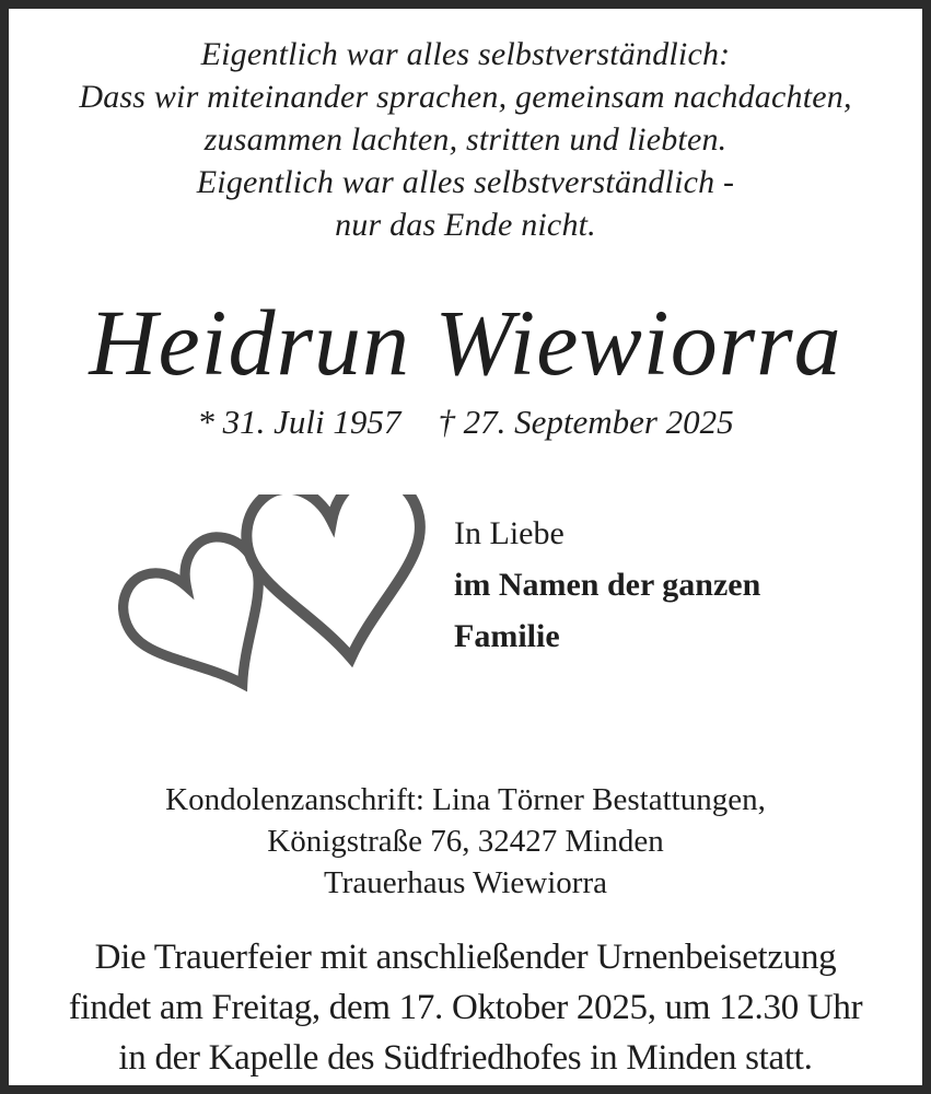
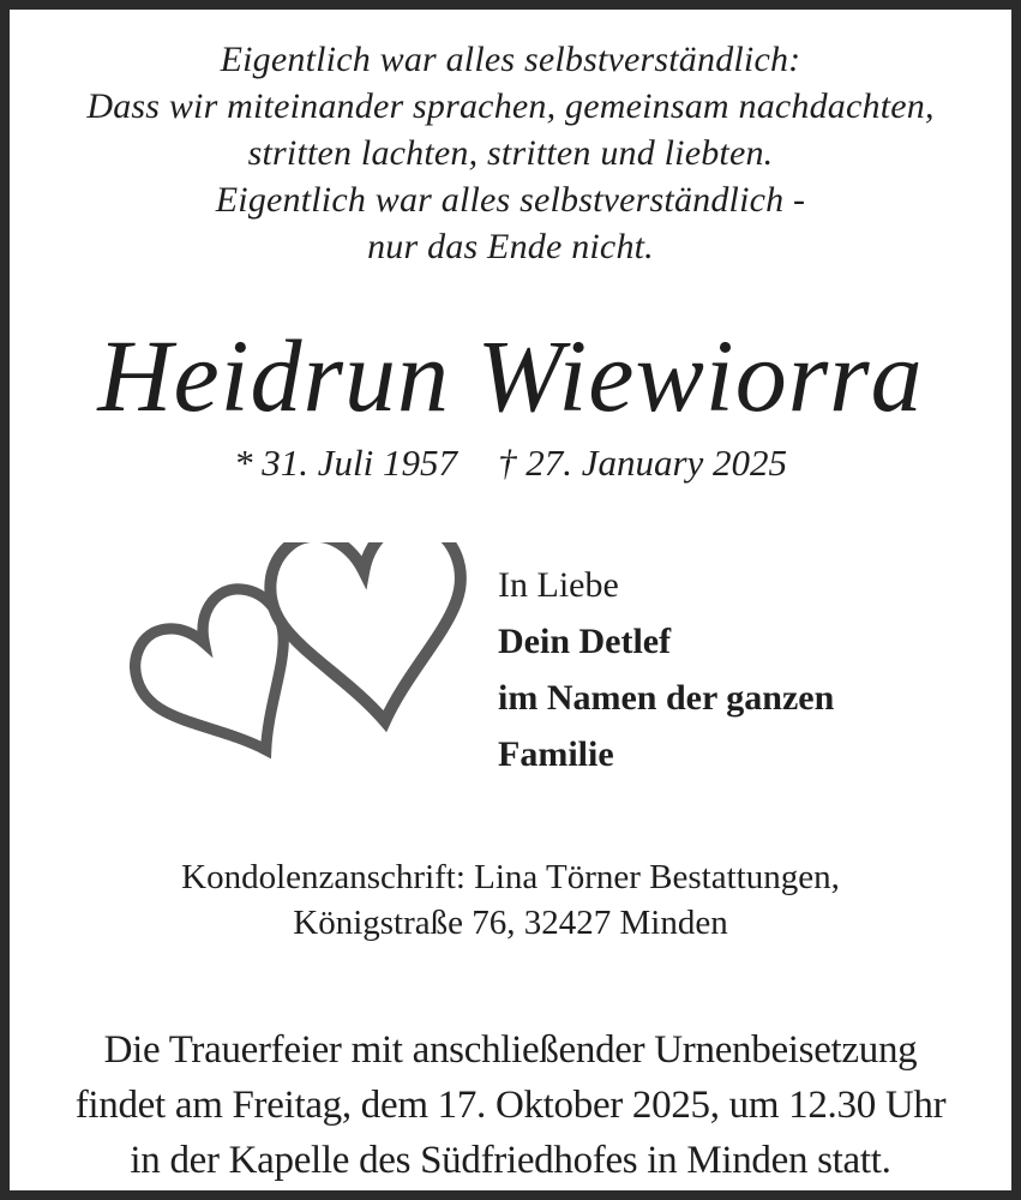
  Eigentlich war alles selbstverständlich:
  Dass wir miteinander sprachen, gemeinsam nachdachten,
- zusammen lachten, stritten und liebten.
+ stritten lachten, stritten und liebten.
  Eigentlich war alles selbstverständlich -
  nur das Ende nicht.
  Heidrun Wiewiorra
- * 31. Juli 1957 † 27. September 2025
+ * 31. Juli 1957 † 27. January 2025
  In Liebe
+ Dein Detlef
  im Namen der ganzen
  Familie
  Kondolenzanschrift: Lina Törner Bestattungen,
  Königstraße 76, 32427 Minden
- Trauerhaus Wiewiorra
  Die Trauerfeier mit anschließender Urnenbeisetzung
  findet am Freitag, dem 17. Oktober 2025, um 12.30 Uhr
  in der Kapelle des Südfriedhofes in Minden statt.
